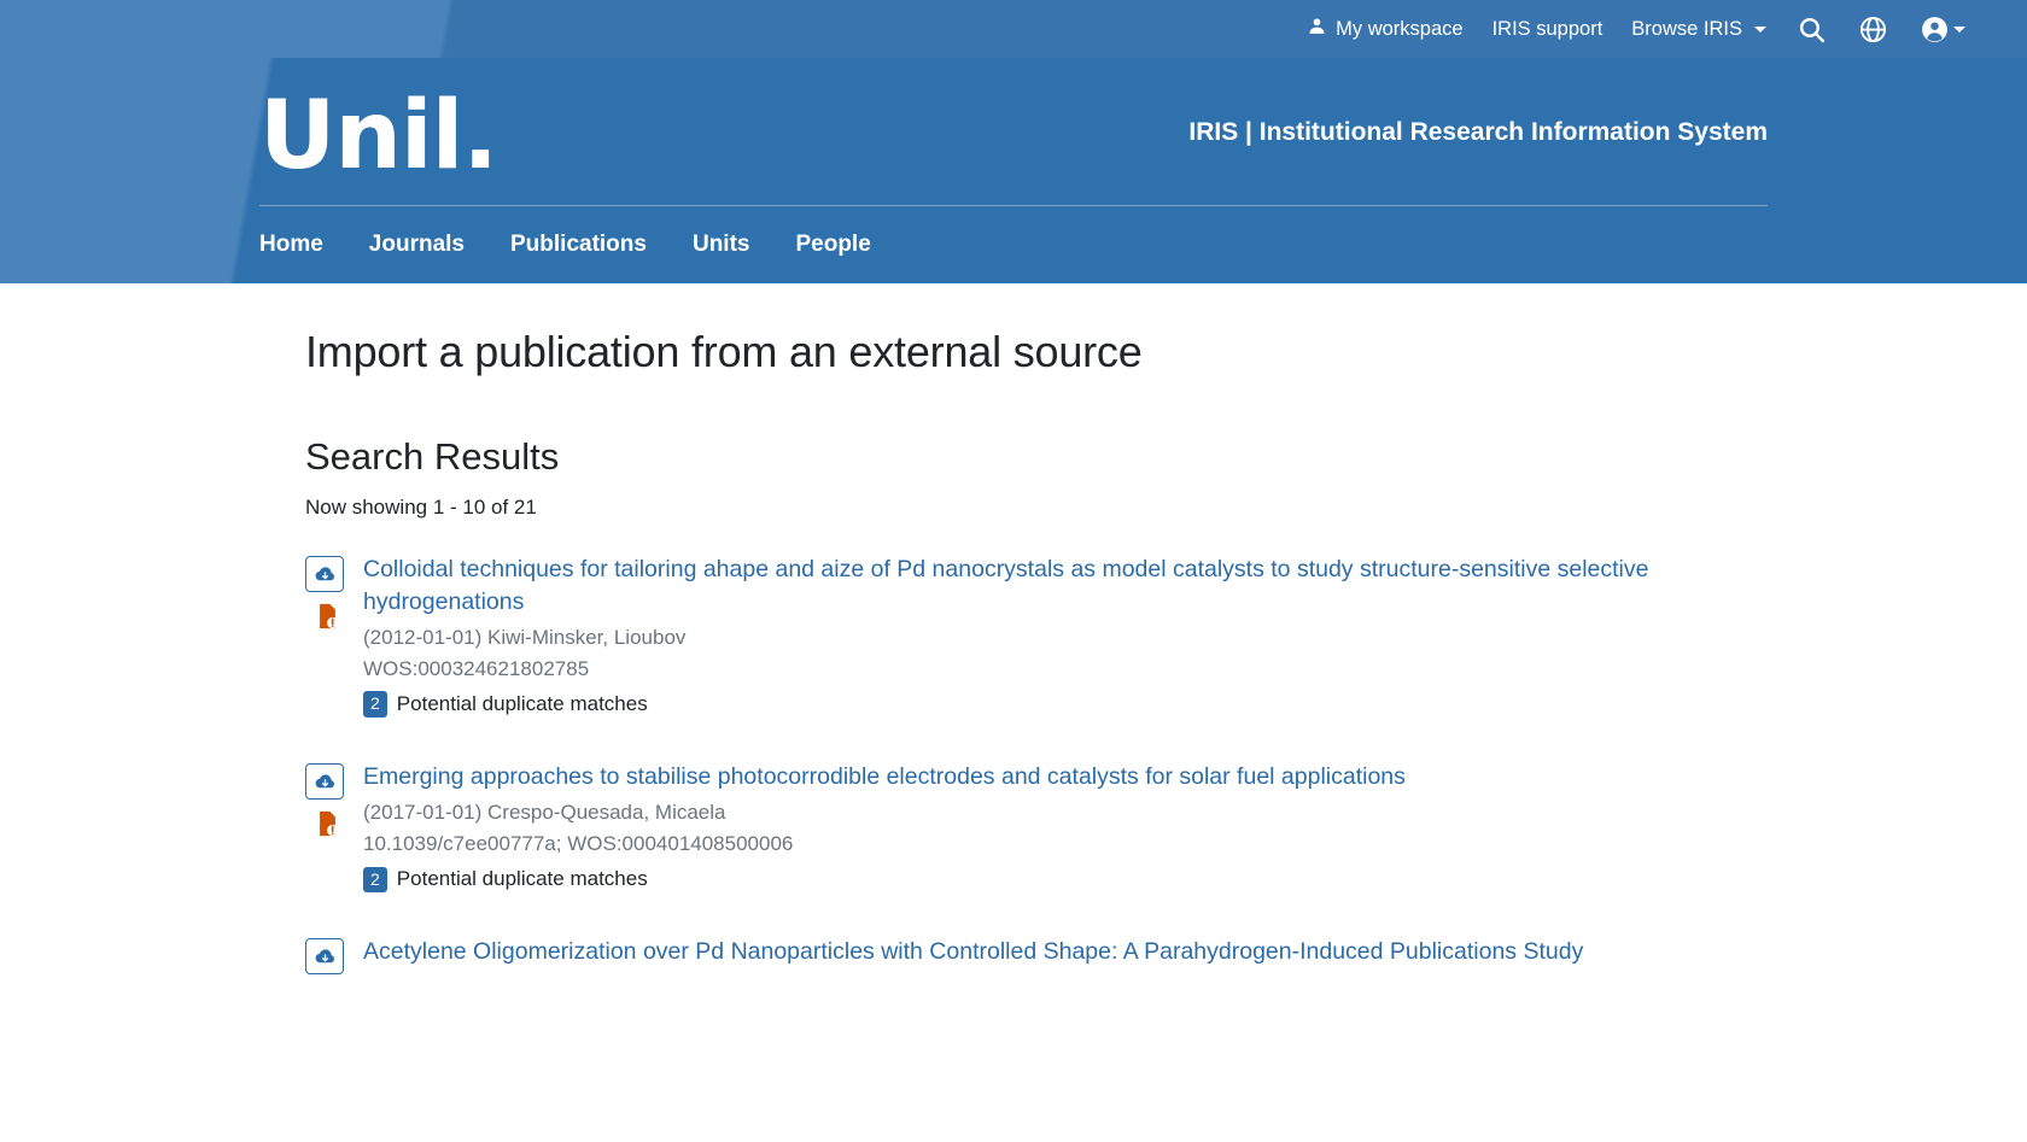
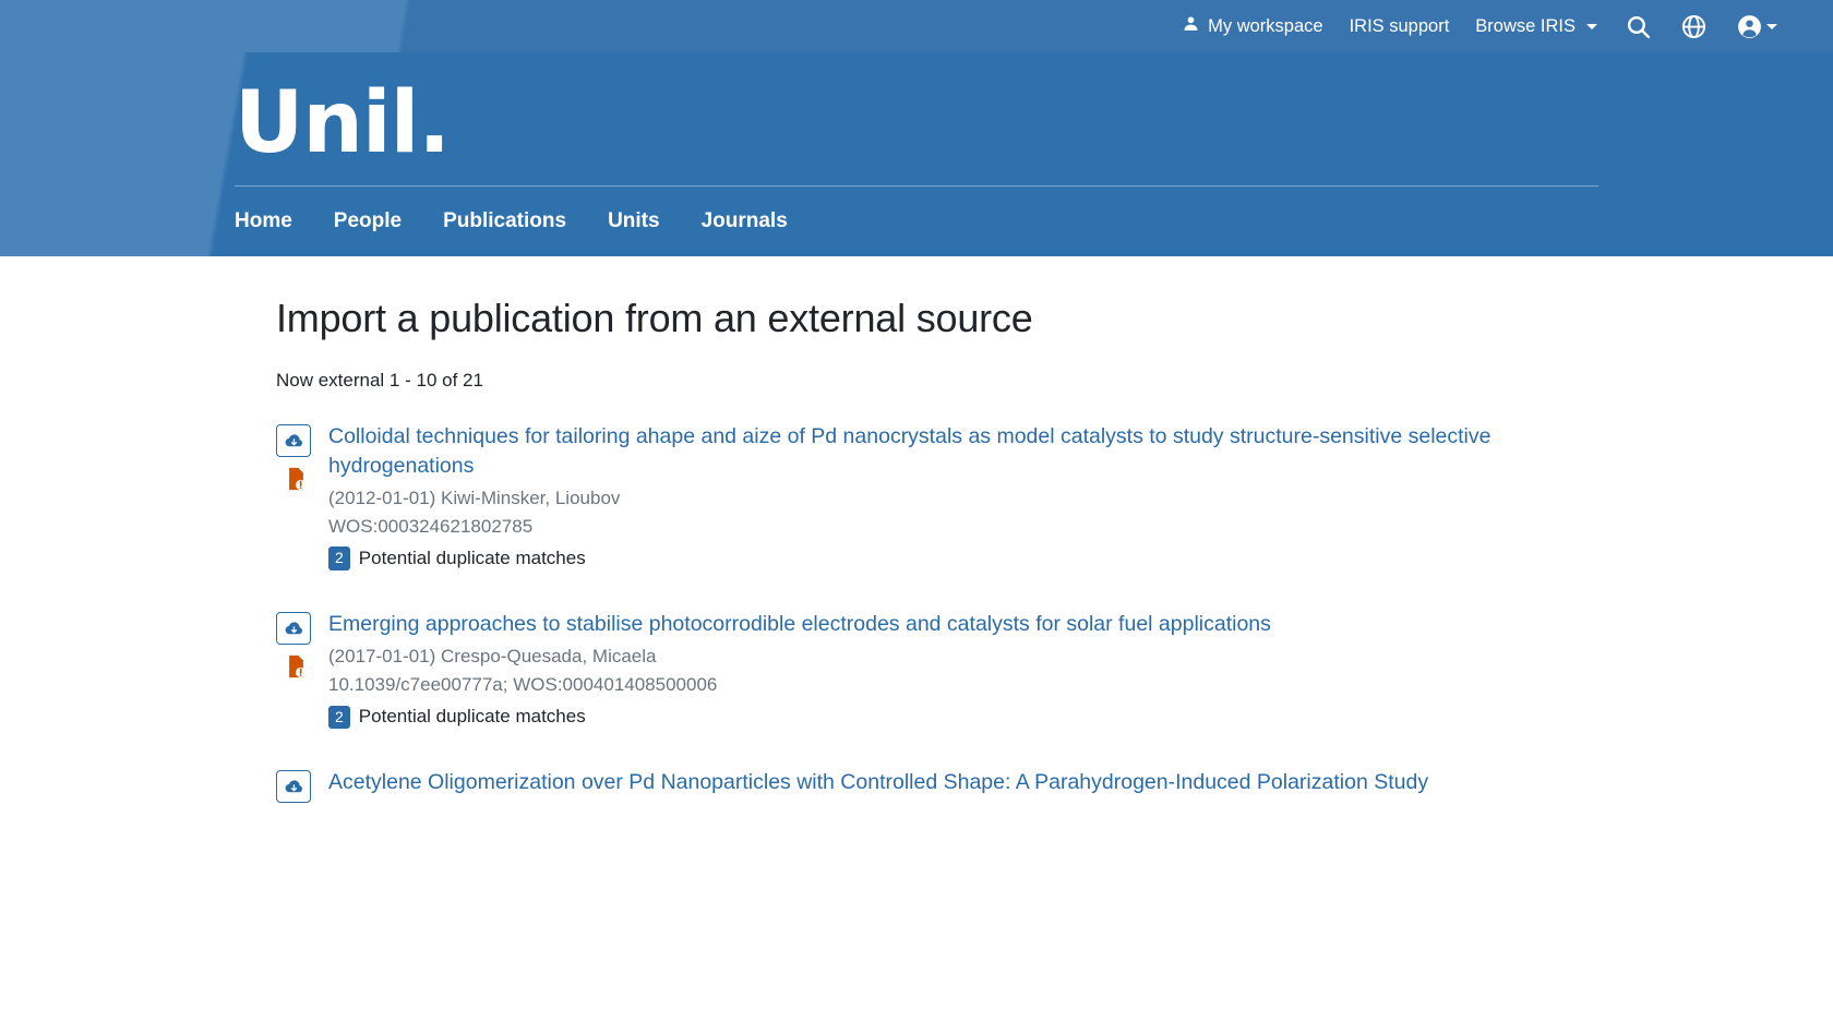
  My workspace
  IRIS support
  Browse IRIS
  Unil.
- IRIS | Institutional Research Information System
  Home
- Journals
+ People
  Publications
  Units
- People
+ Journals
  Import a publication from an external source
- Search Results
- Now showing 1 - 10 of 21
+ Now external 1 - 10 of 21
  Colloidal techniques for tailoring ahape and aize of Pd nanocrystals as model catalysts to study structure-sensitive selective hydrogenations
  (2012-01-01) Kiwi-Minsker, Lioubov
  WOS:000324621802785
  2
  Potential duplicate matches
  Emerging approaches to stabilise photocorrodible electrodes and catalysts for solar fuel applications
  (2017-01-01) Crespo-Quesada, Micaela
  10.1039/c7ee00777a; WOS:000401408500006
  2
  Potential duplicate matches
- Acetylene Oligomerization over Pd Nanoparticles with Controlled Shape: A Parahydrogen-Induced Publications Study
+ Acetylene Oligomerization over Pd Nanoparticles with Controlled Shape: A Parahydrogen-Induced Polarization Study
